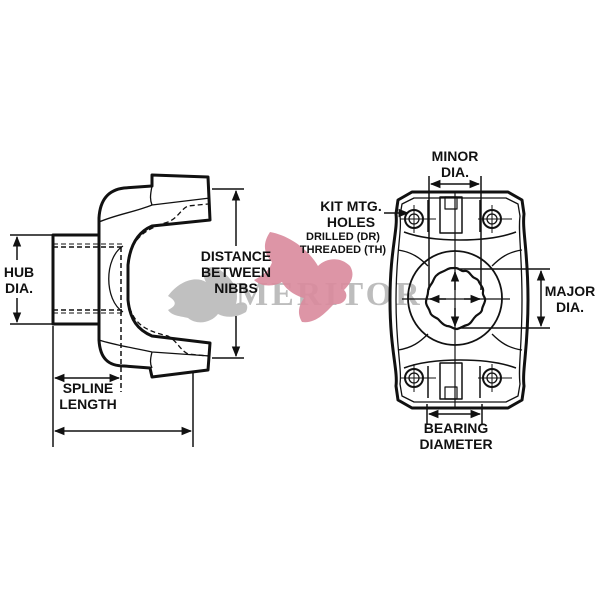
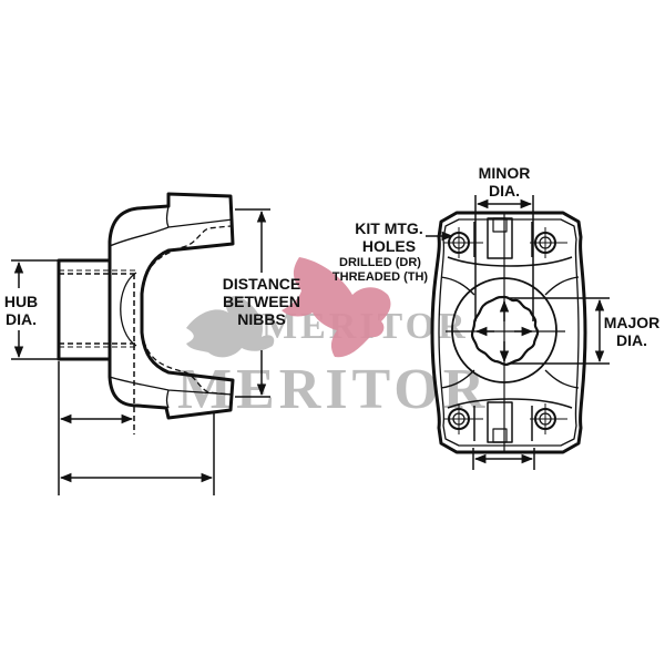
+ MERITOR
  HUB
  DIA.
  DISTANCE
  BETWEEN
  NIBBS
- SPLINE
- LENGTH
  MINOR
  DIA.
  KIT MTG.
  HOLES
  DRILLED (DR)
  THREADED (TH)
  MAJOR
  DIA.
- BEARING
- DIAMETER
